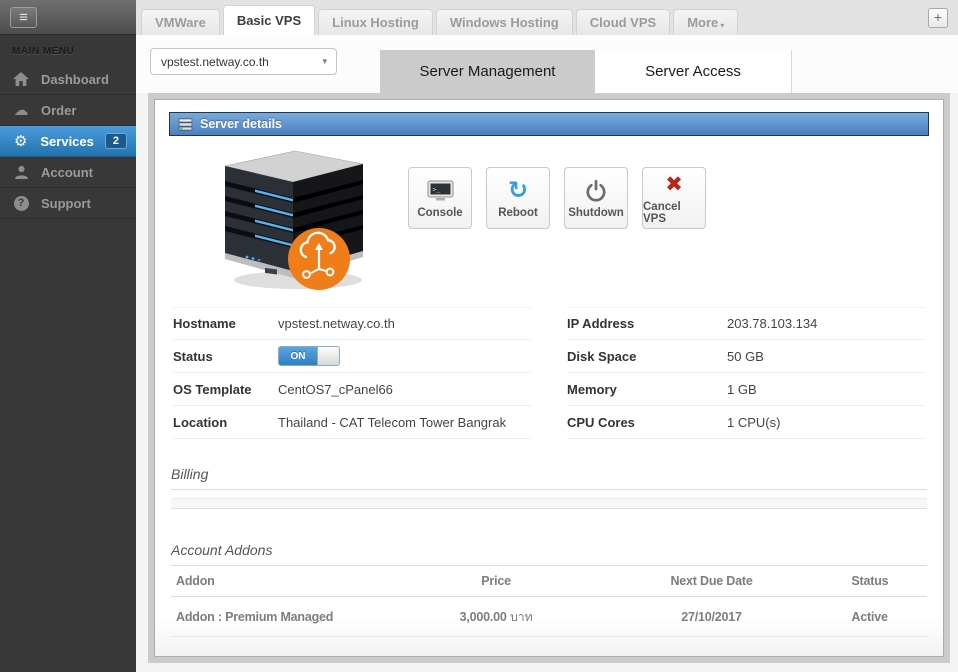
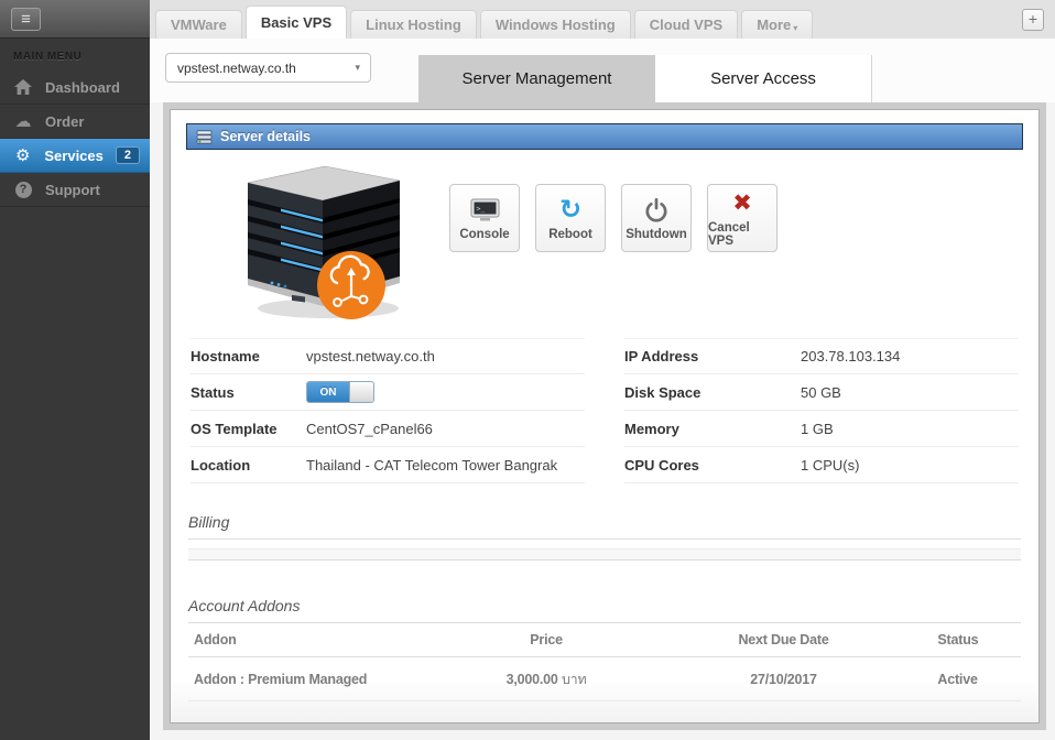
  ≡
  MAIN MENU
  Dashboard
  ☁
  Order
  ⚙
  Services
  2
- Account
  ?
  Support
  VMWare
  Basic VPS
  Linux Hosting
  Windows Hosting
  Cloud VPS
  More
  ▾
  +
  vpstest.netway.co.th
  ▾
  Server Management
  Server Access
  Server details
  >_
  Console
  ↻
  Reboot
  Shutdown
  ✖
  Cancel VPS
  Hostname
  vpstest.netway.co.th
  Status
  ON
  OS Template
  CentOS7_cPanel66
  Location
  Thailand - CAT Telecom Tower Bangrak
  IP Address
  203.78.103.134
  Disk Space
  50 GB
  Memory
  1 GB
  CPU Cores
  1 CPU(s)
  Billing
  Account Addons
  Addon
  Price
  Next Due Date
  Status
  Addon : Premium Managed
  3,000.00 บาท
  27/10/2017
  Active
